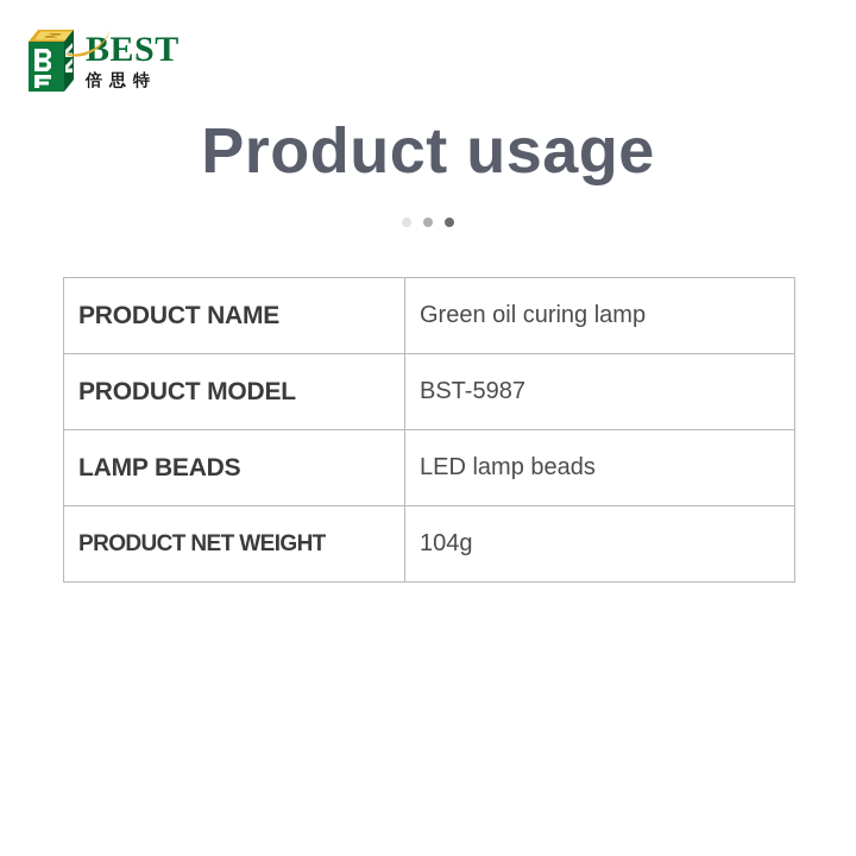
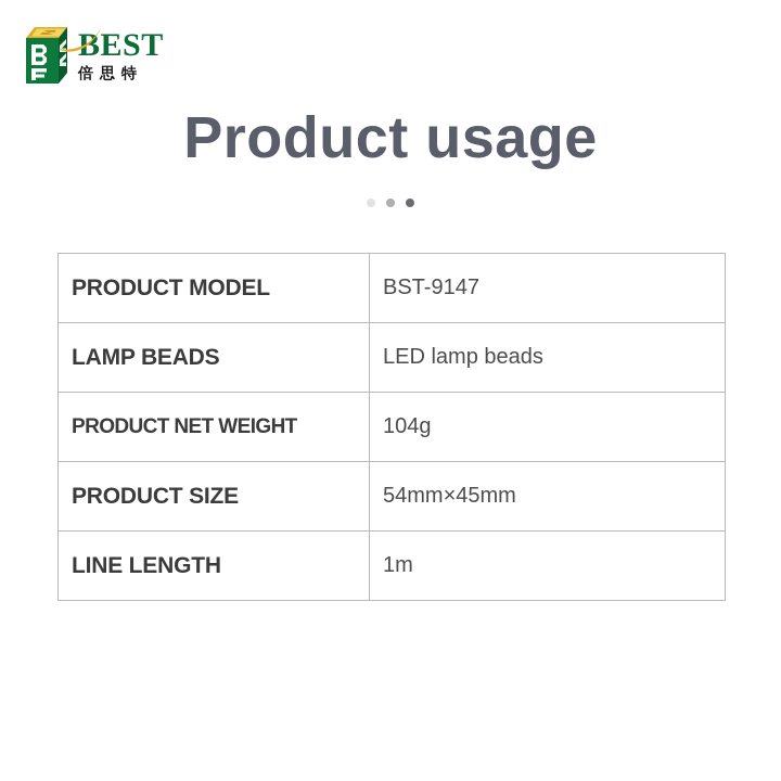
  BEST
  倍思特
  Product usage
- PRODUCT NAME	Green oil curing lamp
- PRODUCT MODEL	BST-5987
+ PRODUCT MODEL	BST-9147
  LAMP BEADS	LED lamp beads
  PRODUCT NET WEIGHT	104g
+ PRODUCT SIZE	54mm×45mm
+ LINE LENGTH	1m
